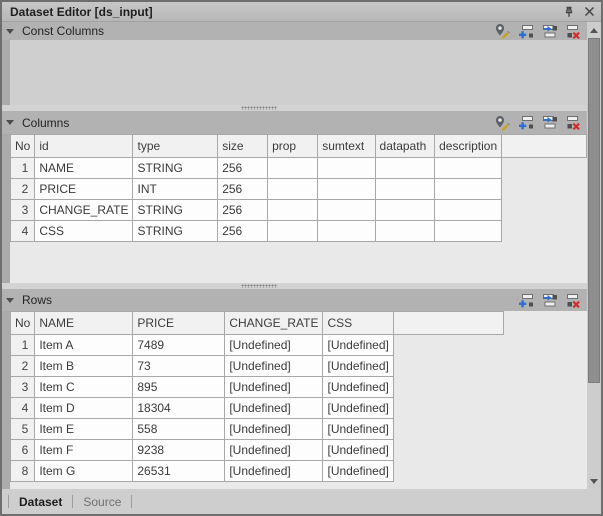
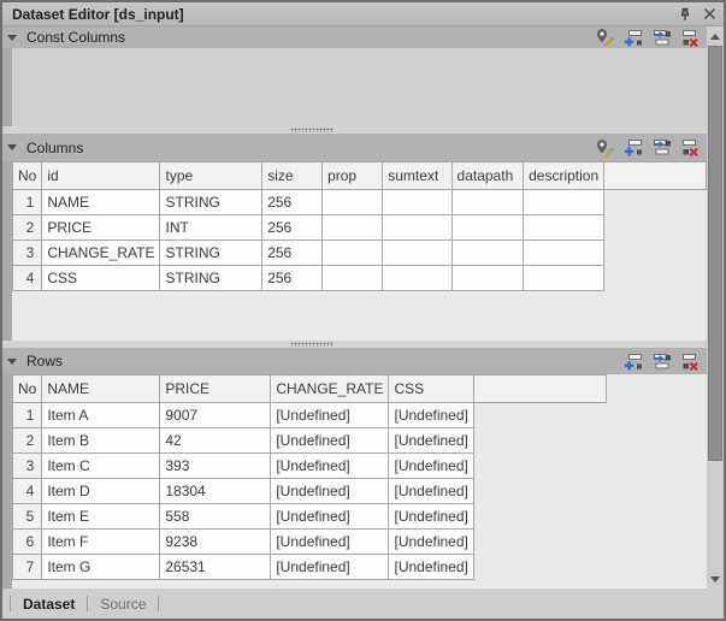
  Dataset Editor [ds_input]
  Const Columns
  Columns
  No	id	type	size	prop	sumtext	datapath	description
  1	NAME	STRING	256
  2	PRICE	INT	256
  3	CHANGE_RATE	STRING	256
  4	CSS	STRING	256
  Rows
  No	NAME	PRICE	CHANGE_RATE	CSS
- 1	Item A	7489	[Undefined]	[Undefined]
+ 1	Item A	9007	[Undefined]	[Undefined]
- 2	Item B	73	[Undefined]	[Undefined]
+ 2	Item B	42	[Undefined]	[Undefined]
- 3	Item C	895	[Undefined]	[Undefined]
+ 3	Item C	393	[Undefined]	[Undefined]
  4	Item D	18304	[Undefined]	[Undefined]
  5	Item E	558	[Undefined]	[Undefined]
  6	Item F	9238	[Undefined]	[Undefined]
- 8	Item G	26531	[Undefined]	[Undefined]
+ 7	Item G	26531	[Undefined]	[Undefined]
  Dataset
  Source
